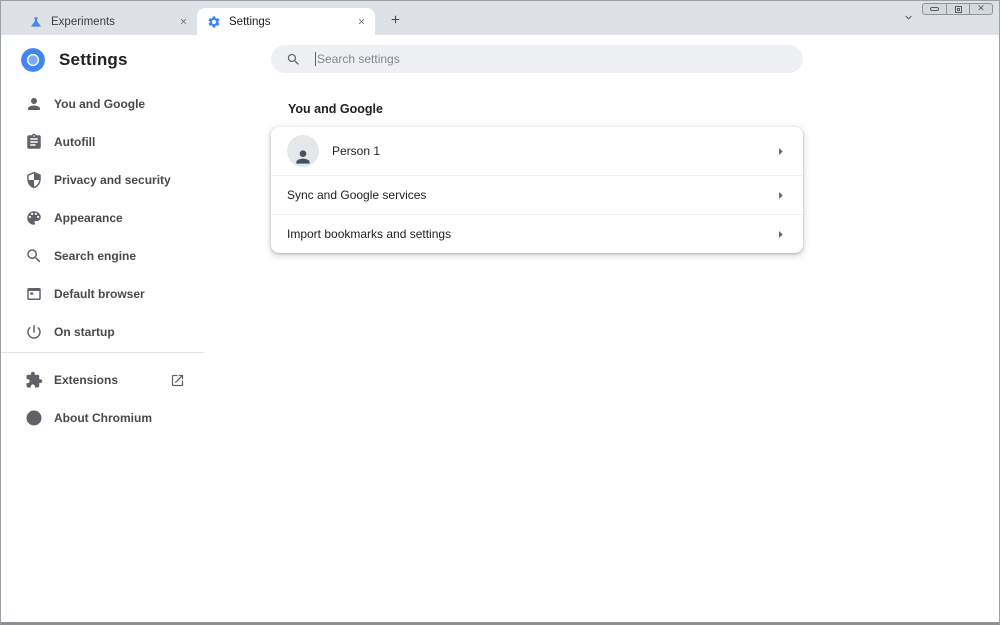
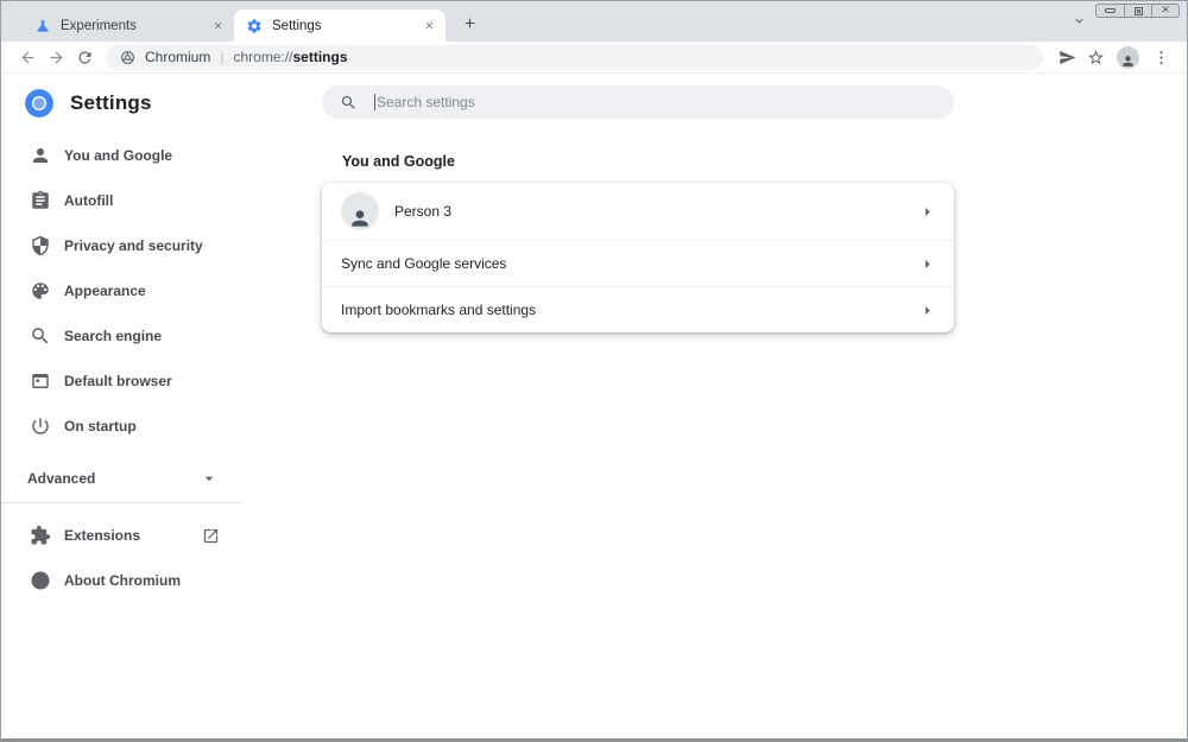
  Experiments
  Settings
  ✕
+ Chromium
+ |
+ chrome://
+ settings
  Settings
  You and Google
  Autofill
  Privacy and security
  Appearance
  Search engine
  Default browser
  On startup
+ Advanced
  Extensions
  About Chromium
  Search settings
  You and Google
- Person 1
+ Person 3
  Sync and Google services
  Import bookmarks and settings
